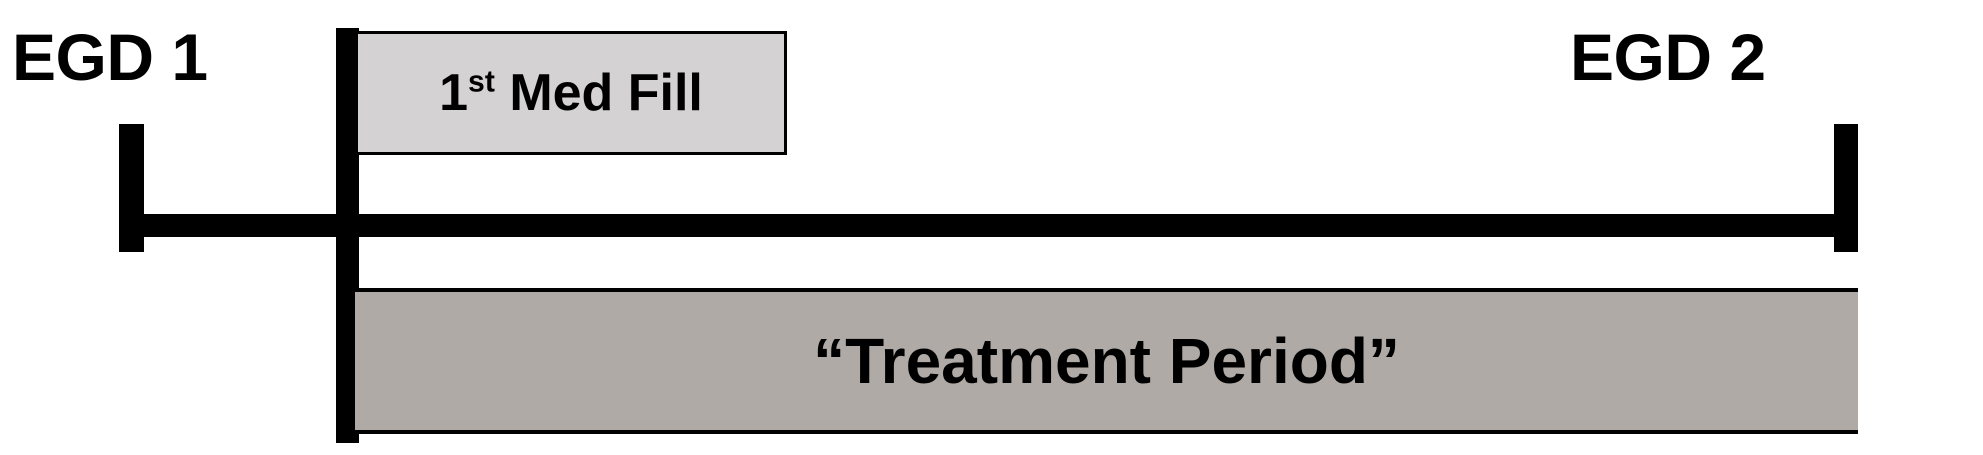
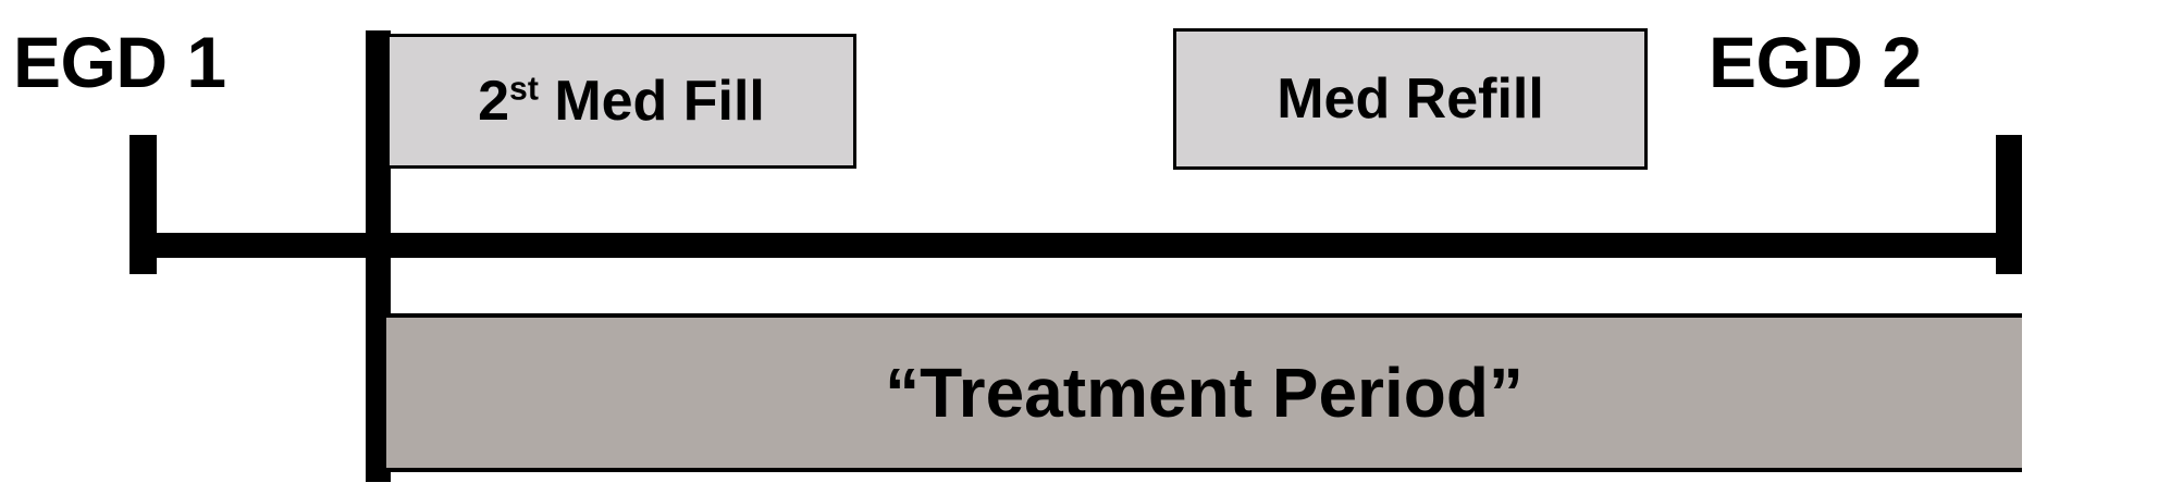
  EGD 1
  EGD 2
- 1st Med Fill
+ 2st Med Fill
+ Med Refill
  “Treatment Period”
